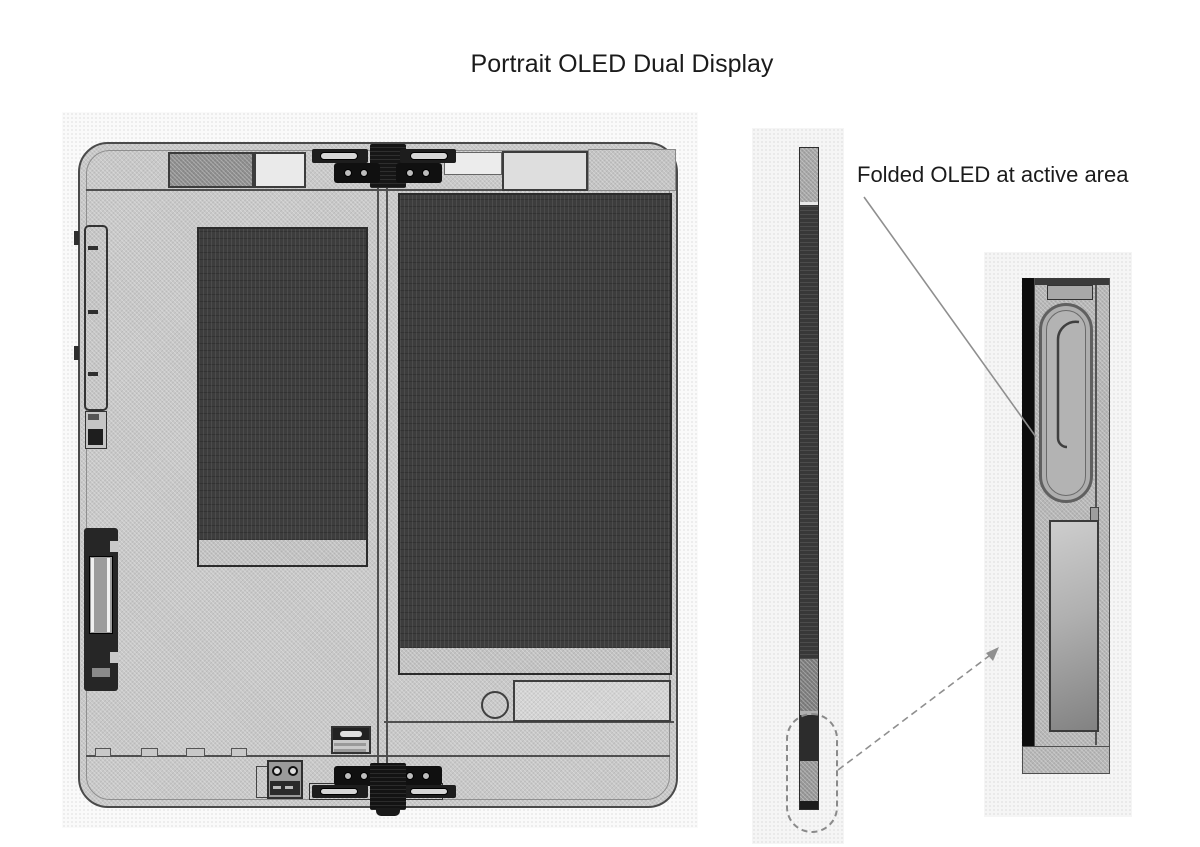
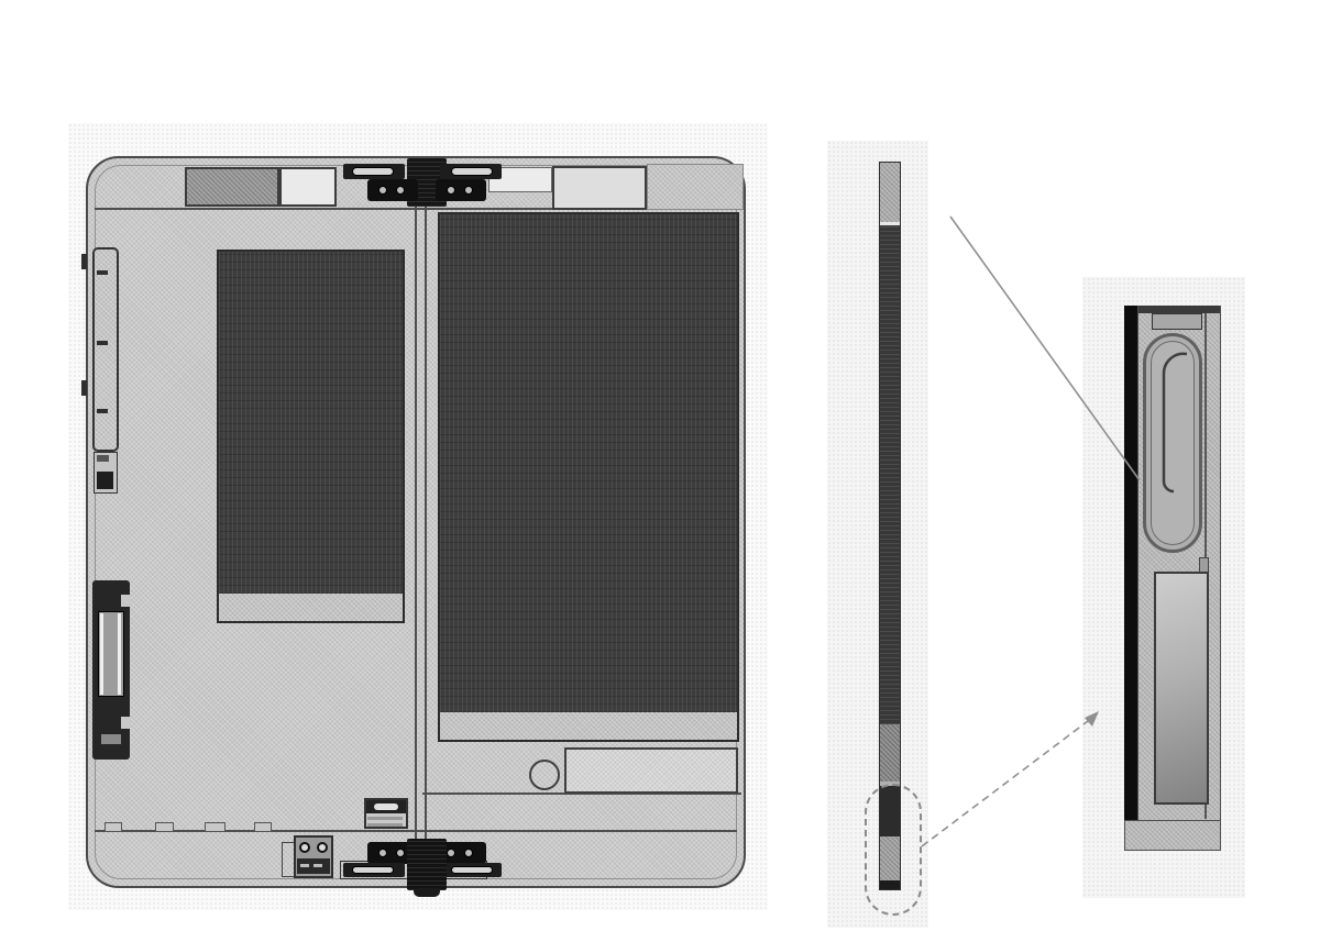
- Portrait OLED Dual Display
- Folded OLED at active area
